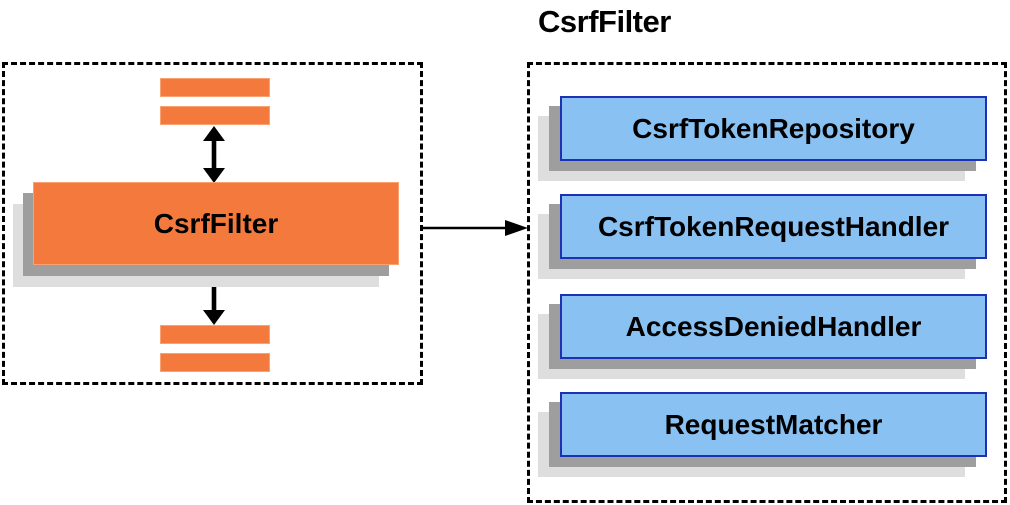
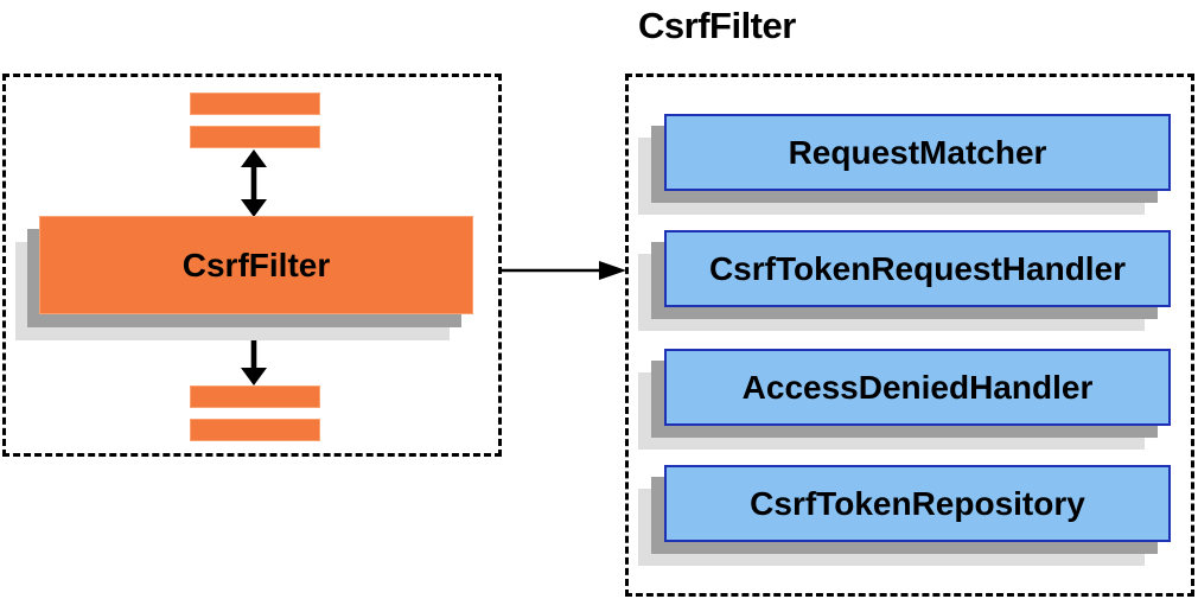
  CsrfFilter
  CsrfFilter
- CsrfTokenRepository
+ RequestMatcher
  CsrfTokenRequestHandler
  AccessDeniedHandler
- RequestMatcher
+ CsrfTokenRepository
